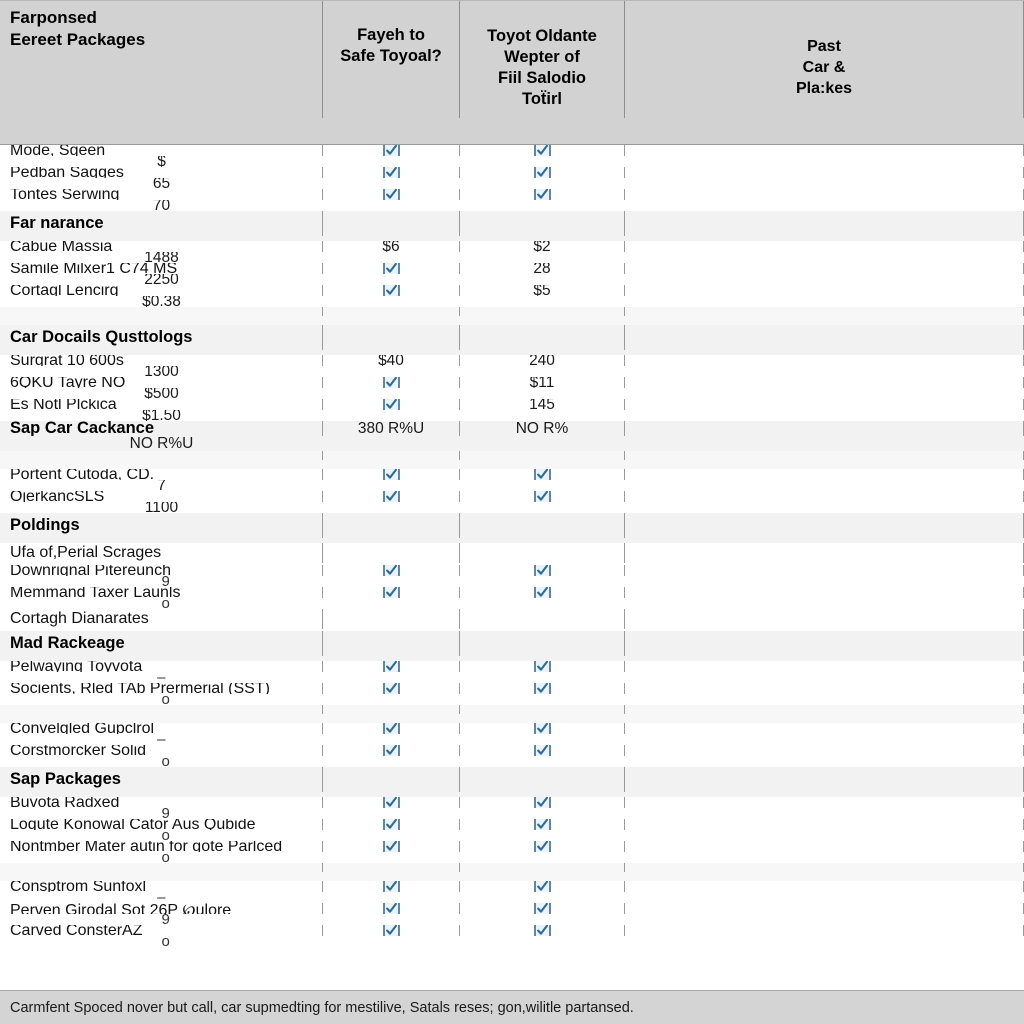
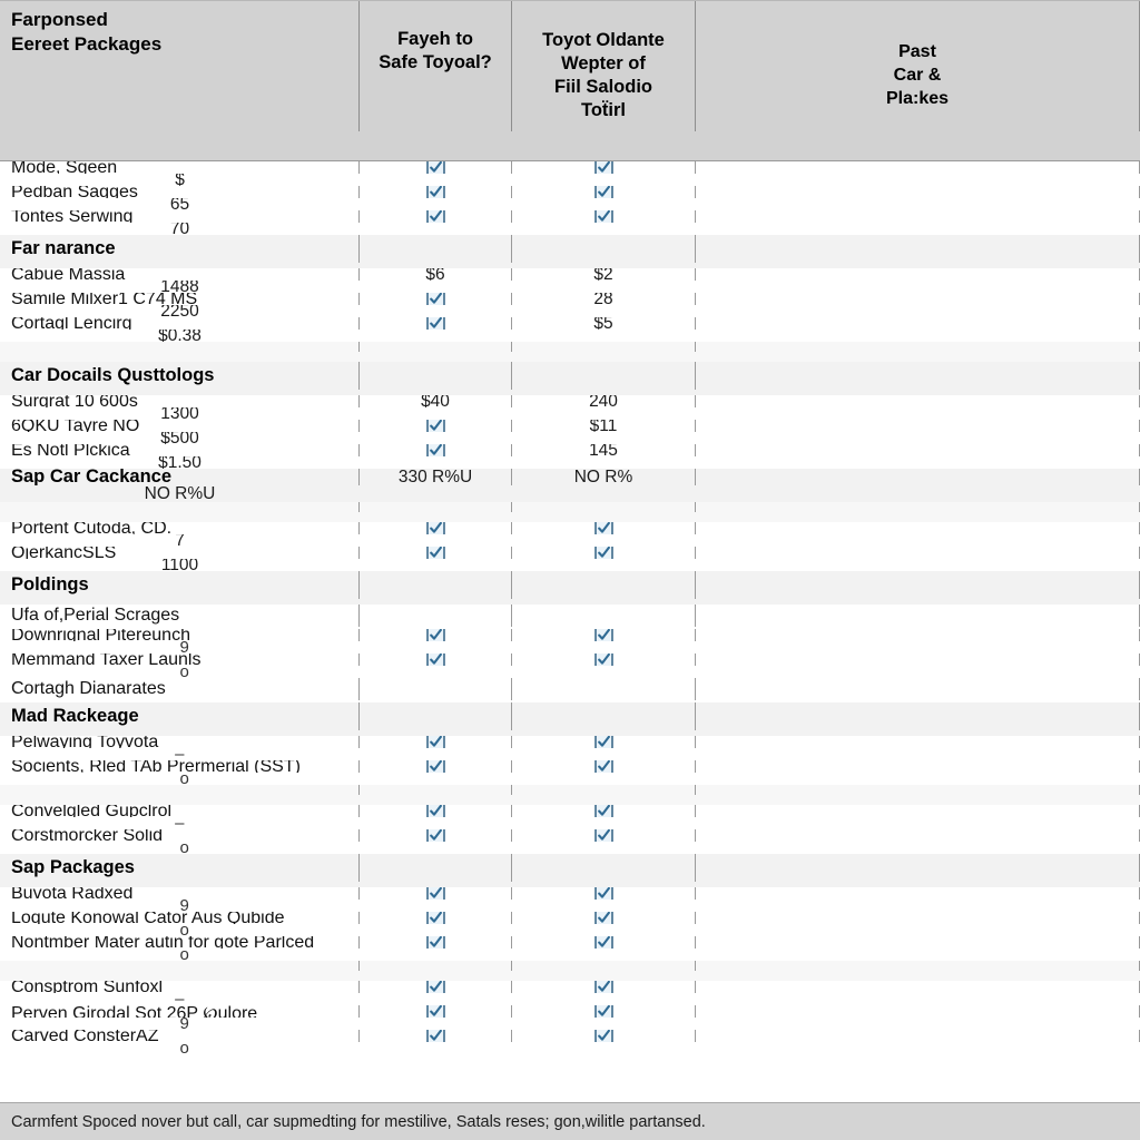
  Farponsed
  Eereet Packages
  Fayeh to
  Safe Toyoal?
  Toyot Oldante
  Wepter of
  Fiil Salodio
  Toẗirl
  Past
  Car &
  Pla:kes
  Mode, Sgeen
  $
  Pedban Sagges
  65
  Tontes Serwing
  70
  Far narance
  Cabue Massia
  $6
  $2
  1488
  Samile Milxer1 C74 MS
  28
  2250
  Cortagl Lencirg
  $5
  $0.38
  Car Docails Qusttologs
  Surgrat 10 600s
  $40
  240
  1300
  6QKU Tayre NO
  $11
  $500
  Es Notl Plckica
  145
  $1.50
  Sap Car Cackance
- 380 R%U
+ 330 R%U
  NO R%
  NO R%U
  Portent Cutoda, CD.
  7
  OjerkancSLS
  1100
  Poldings
  Ufa of,Perial Scrages
  Downrignal Pitereunch
  _9
  Memmand Taxer Launls
  _o
  Cortagh Dianarates
  Mad Rackeage
  Pelwaying Toyvota
  –
  Socients, Rled TAb Prermerial (SST)
  _o
  Convelgled Gupclrol
  –
  Corstmorcker Solid
  _o
  Sap Packages
  Buvota Radxed
  _9
  Loqute Konowal Cator Aus Qubide
  _o
  Nontmber Mater autin for gote Parlced
  _o
  Consptrom Sunfoxl
  –
  Perven Girodal Sot 26P ℘ulore
  _9
  Carved ConsterAZ
  _o
  Carmfent Spoced nover but call, car supmedting for mestilive, Satals reses; gon,wilitle partansed.
